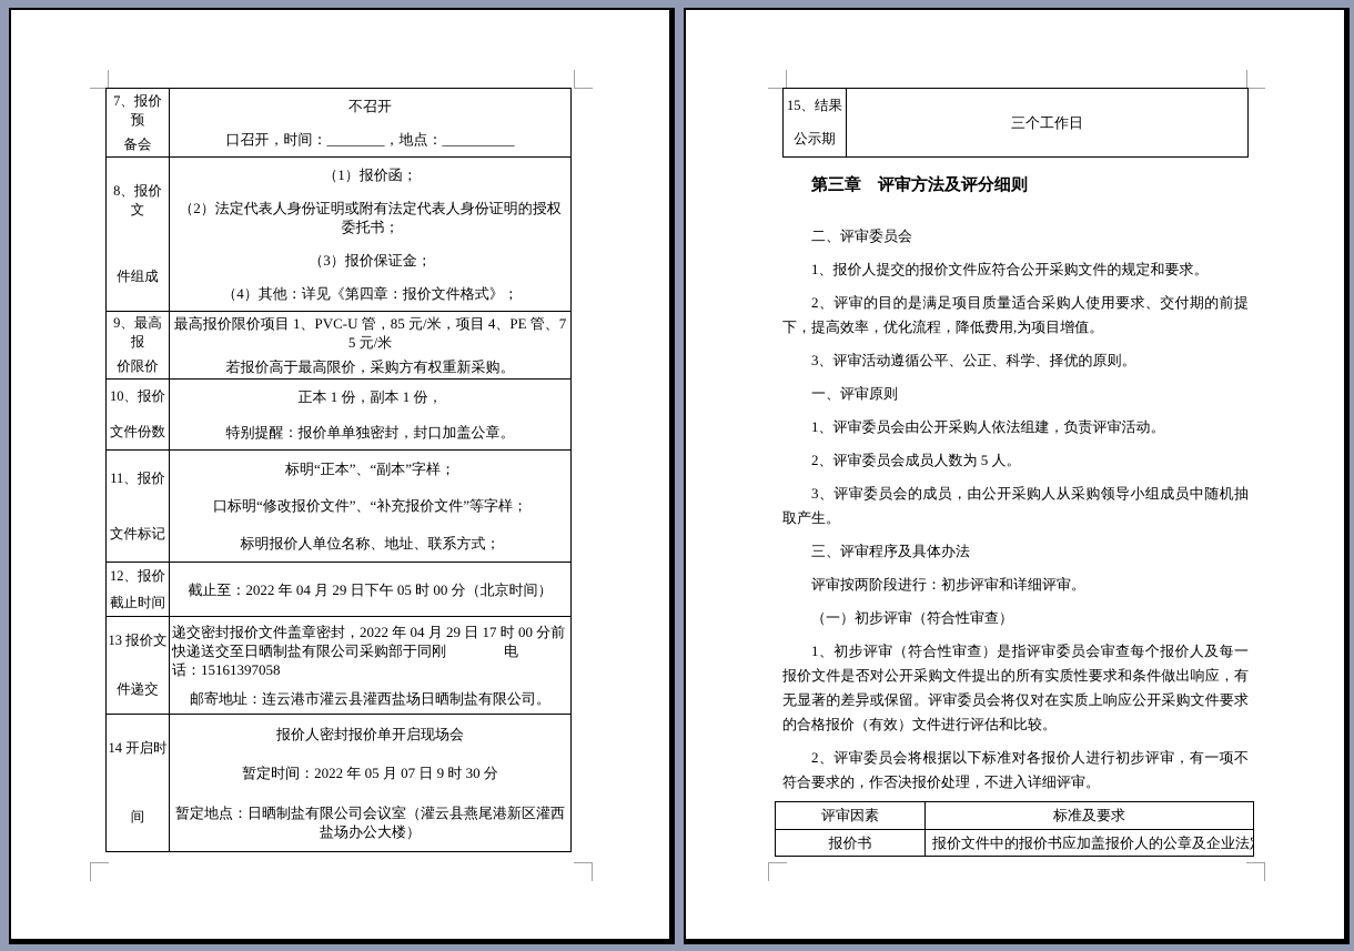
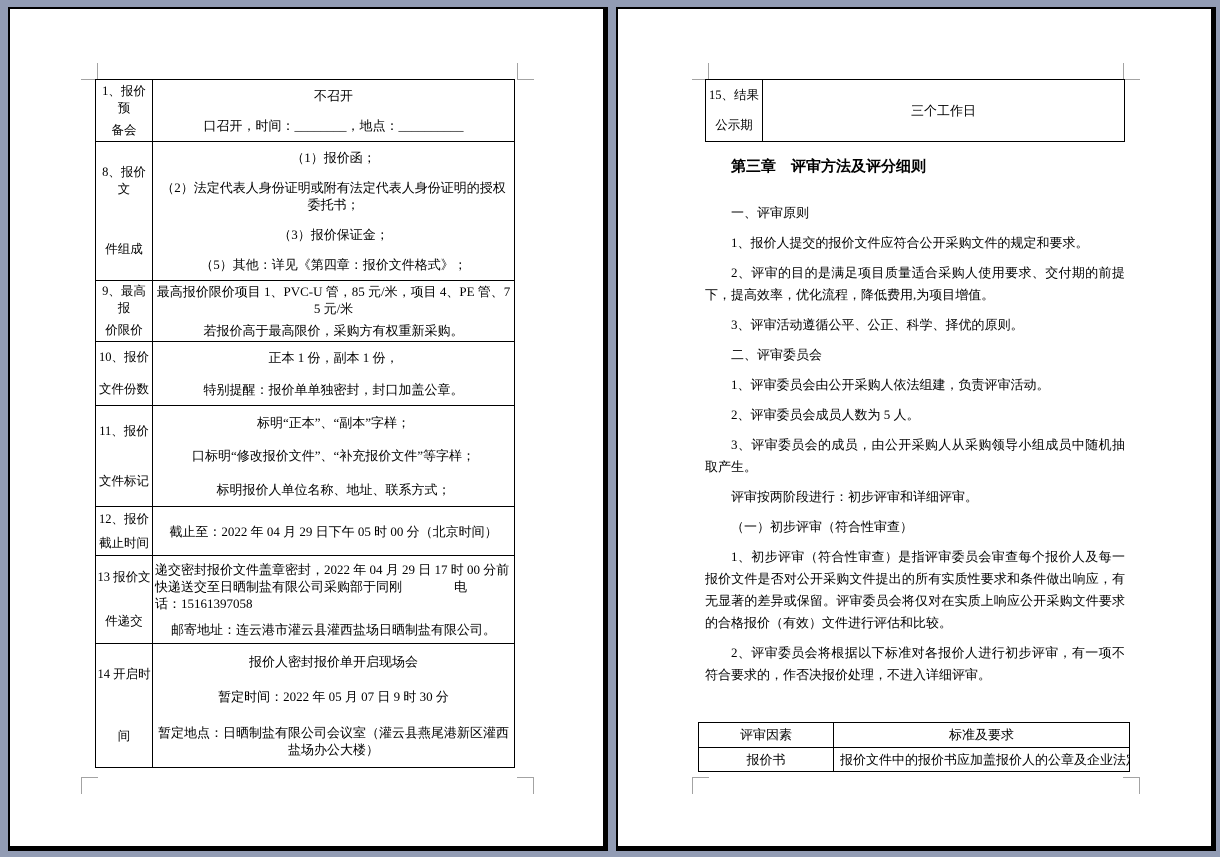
- 7、报价预
+ 1、报价预
  备会
  不召开
  口召开，时间：________，地点：__________
  8、报价文
  件组成
  （1）报价函；
  （2）法定代表人身份证明或附有法定代表人身份证明的授权委托书；
  （3）报价保证金；
- （4）其他：详见《第四章：报价文件格式》；
+ （5）其他：详见《第四章：报价文件格式》；
  9、最高报
  价限价
  最高报价限价项目 1、PVC-U 管，85 元/米，项目 4、PE 管、75 元/米
  若报价高于最高限价，采购方有权重新采购。
  10、报价
  文件份数
  正本 1 份，副本 1 份，
  特别提醒：报价单单独密封，封口加盖公章。
  11、报价
  文件标记
  标明“正本”、“副本”字样；
  口标明“修改报价文件”、“补充报价文件”等字样；
  标明报价人单位名称、地址、联系方式；
  12、报价
  截止时间
  截止至：2022 年 04 月 29 日下午 05 时 00 分（北京时间）
  13 报价文
  件递交
  递交密封报价文件盖章密封，2022 年 04 月 29 日 17 时 00 分前快递送交至日晒制盐有限公司采购部于同刚 电 话：15161397058
  邮寄地址：连云港市灌云县灌西盐场日晒制盐有限公司。
  14 开启时
  间
  报价人密封报价单开启现场会
  暂定时间：2022 年 05 月 07 日 9 时 30 分
  暂定地点：日晒制盐有限公司会议室（灌云县燕尾港新区灌西盐场办公大楼）
  15、结果
  公示期
  三个工作日
  第三章 评审方法及评分细则
- 二、评审委员会
+ 一、评审原则
  1、报价人提交的报价文件应符合公开采购文件的规定和要求。
  2、评审的目的是满足项目质量适合采购人使用要求、交付期的前提下，提高效率，优化流程，降低费用,为项目增值。
  3、评审活动遵循公平、公正、科学、择优的原则。
- 一、评审原则
+ 二、评审委员会
  1、评审委员会由公开采购人依法组建，负责评审活动。
  2、评审委员会成员人数为 5 人。
  3、评审委员会的成员，由公开采购人从采购领导小组成员中随机抽取产生。
- 三、评审程序及具体办法
  评审按两阶段进行：初步评审和详细评审。
  （一）初步评审（符合性审查）
  1、初步评审（符合性审查）是指评审委员会审查每个报价人及每一报价文件是否对公开采购文件提出的所有实质性要求和条件做出响应，有无显著的差异或保留。评审委员会将仅对在实质上响应公开采购文件要求的合格报价（有效）文件进行评估和比较。
  2、评审委员会将根据以下标准对各报价人进行初步评审，有一项不符合要求的，作否决报价处理，不进入详细评审。
  评审因素
  标准及要求
  报价书
  报价文件中的报价书应加盖报价人的公章及企业法
